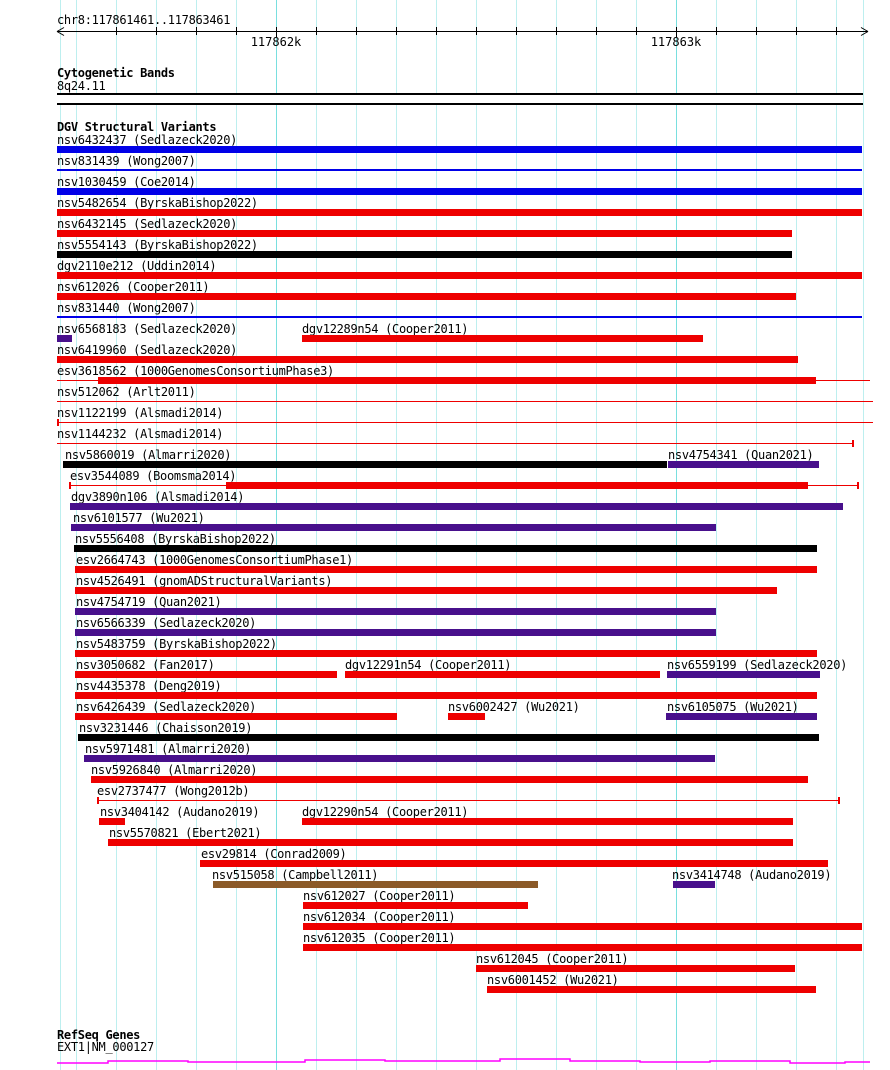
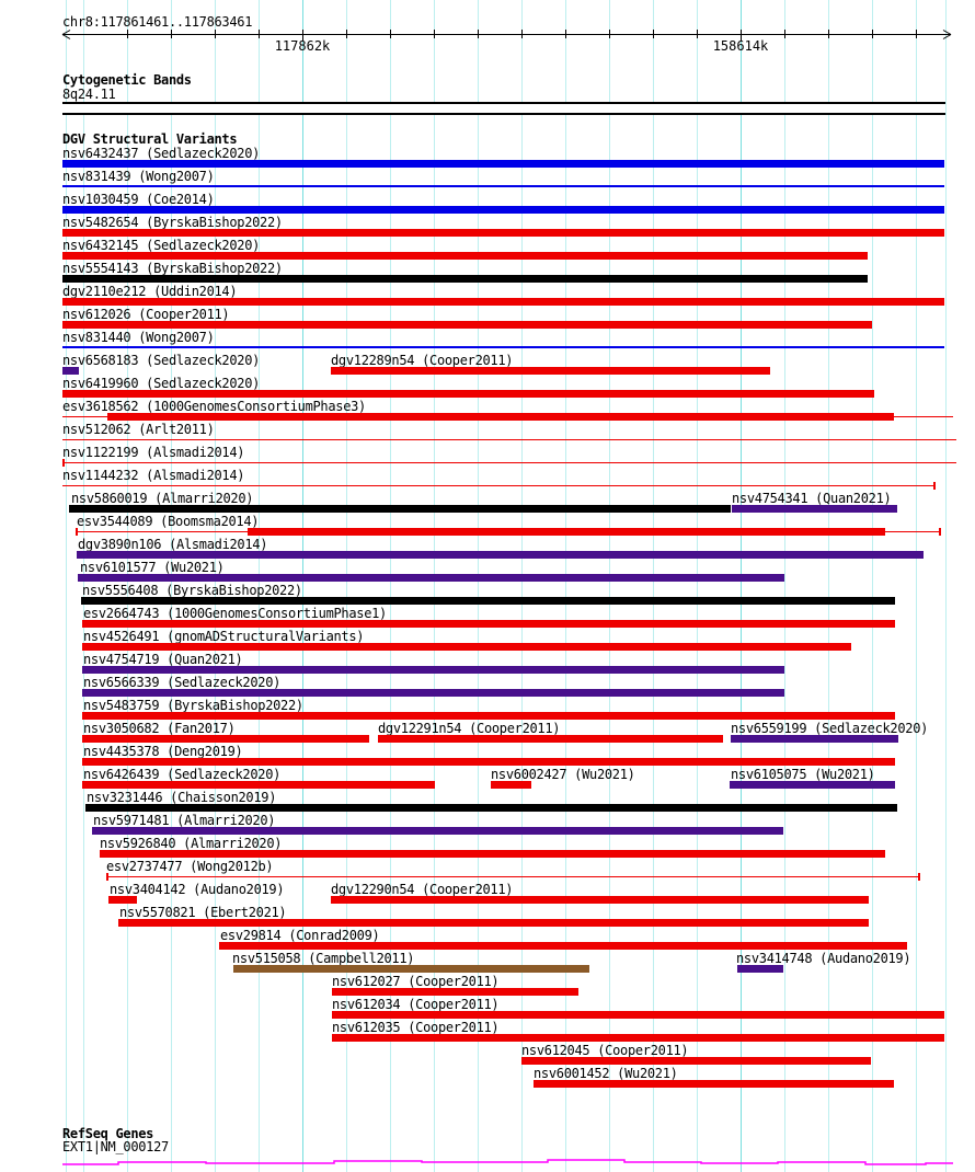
  chr8:117861461..117863461
  117862k
- 117863k
+ 158614k
  Cytogenetic Bands
  8q24.11
  DGV Structural Variants
  nsv6432437 (Sedlazeck2020)
  nsv831439 (Wong2007)
  nsv1030459 (Coe2014)
  nsv5482654 (ByrskaBishop2022)
  nsv6432145 (Sedlazeck2020)
  nsv5554143 (ByrskaBishop2022)
  dgv2110e212 (Uddin2014)
  nsv612026 (Cooper2011)
  nsv831440 (Wong2007)
  nsv6568183 (Sedlazeck2020)
  dgv12289n54 (Cooper2011)
  nsv6419960 (Sedlazeck2020)
  esv3618562 (1000GenomesConsortiumPhase3)
  nsv512062 (Arlt2011)
  nsv1122199 (Alsmadi2014)
  nsv1144232 (Alsmadi2014)
  nsv5860019 (Almarri2020)
  nsv4754341 (Quan2021)
  esv3544089 (Boomsma2014)
  dgv3890n106 (Alsmadi2014)
  nsv6101577 (Wu2021)
  nsv5556408 (ByrskaBishop2022)
  esv2664743 (1000GenomesConsortiumPhase1)
  nsv4526491 (gnomADStructuralVariants)
  nsv4754719 (Quan2021)
  nsv6566339 (Sedlazeck2020)
  nsv5483759 (ByrskaBishop2022)
  nsv3050682 (Fan2017)
  dgv12291n54 (Cooper2011)
  nsv6559199 (Sedlazeck2020)
  nsv4435378 (Deng2019)
  nsv6426439 (Sedlazeck2020)
  nsv6002427 (Wu2021)
  nsv6105075 (Wu2021)
  nsv3231446 (Chaisson2019)
  nsv5971481 (Almarri2020)
  nsv5926840 (Almarri2020)
  esv2737477 (Wong2012b)
  nsv3404142 (Audano2019)
  dgv12290n54 (Cooper2011)
  nsv5570821 (Ebert2021)
  esv29814 (Conrad2009)
  nsv515058 (Campbell2011)
  nsv3414748 (Audano2019)
  nsv612027 (Cooper2011)
  nsv612034 (Cooper2011)
  nsv612035 (Cooper2011)
  nsv612045 (Cooper2011)
  nsv6001452 (Wu2021)
  RefSeq Genes
  EXT1|NM_000127
